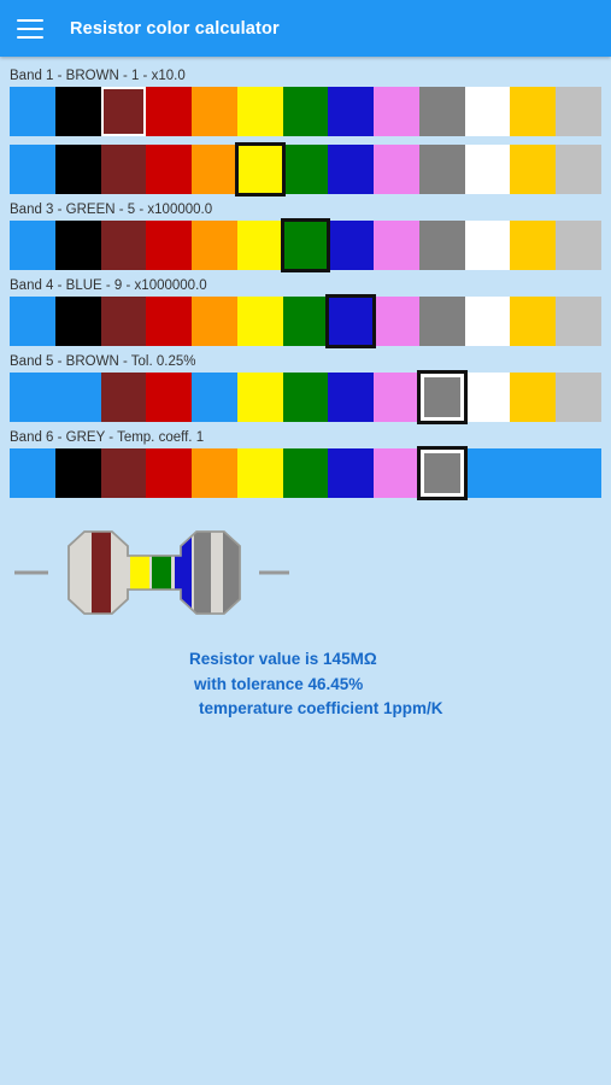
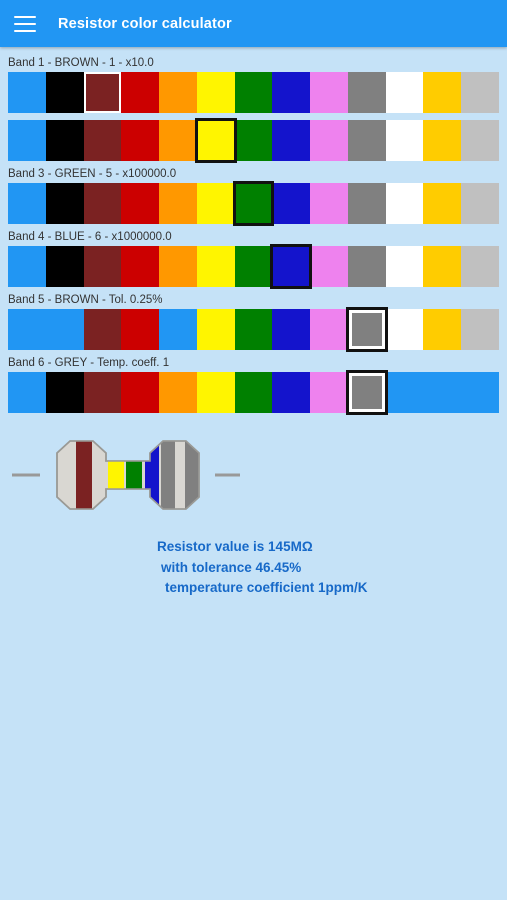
  Resistor color calculator
  Band 1 - BROWN - 1 - x10.0
  Band 3 - GREEN - 5 - x100000.0
- Band 4 - BLUE - 9 - x1000000.0
+ Band 4 - BLUE - 6 - x1000000.0
  Band 5 - BROWN - Tol. 0.25%
  Band 6 - GREY - Temp. coeff. 1
  Resistor value is 145MΩ
  with tolerance 46.45%
  temperature coefficient 1ppm/K
